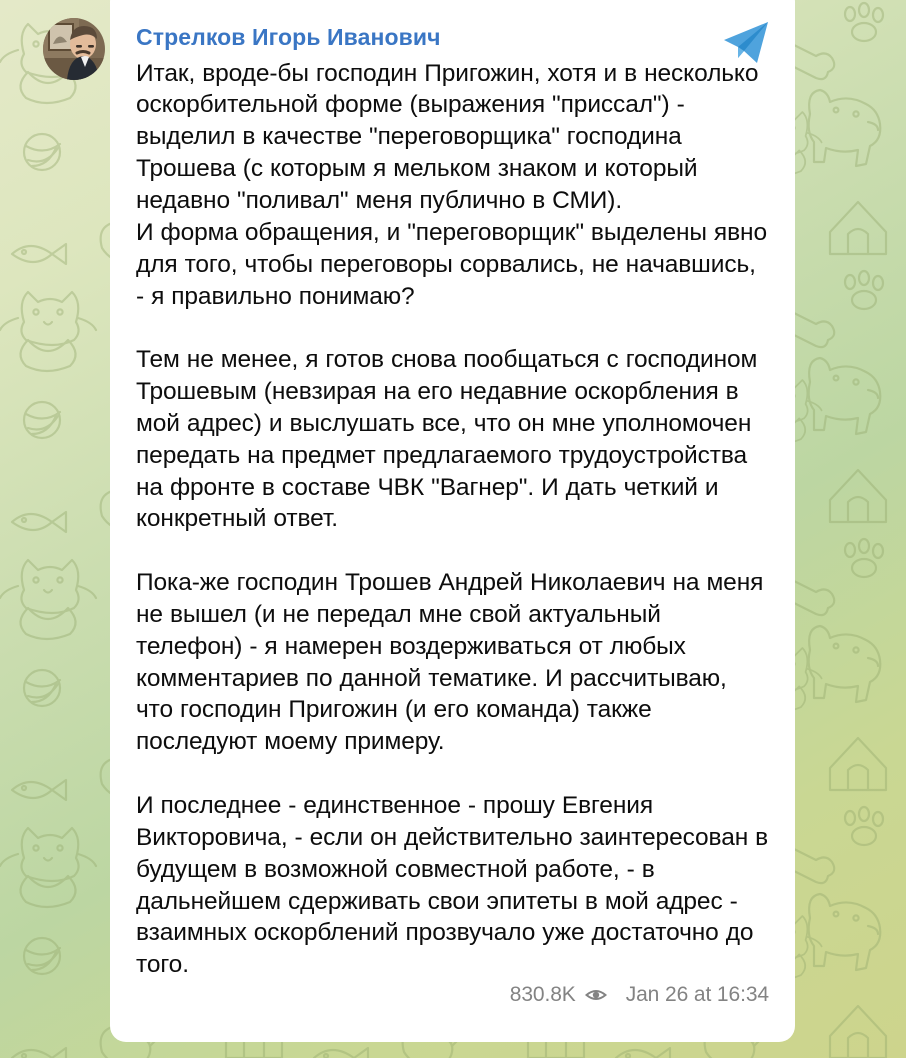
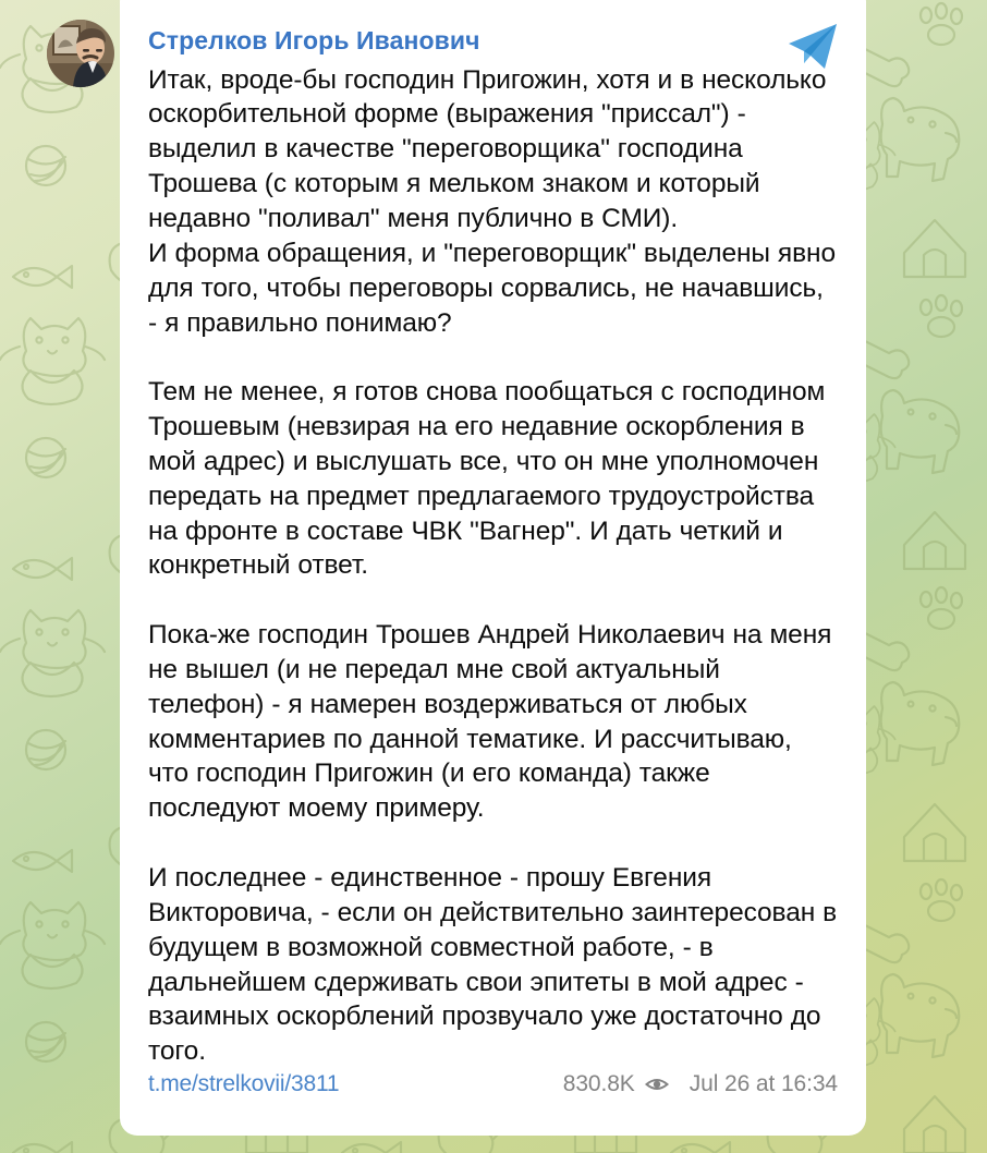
  Стрелков Игорь Иванович
  Итак, вроде-бы господин Пригожин, хотя и в несколько оскорбительной форме (выражения "приссал") - выделил в качестве "переговорщика" господина Трошева (с которым я мельком знаком и который недавно "поливал" меня публично в СМИ).
  И форма обращения, и "переговорщик" выделены явно для того, чтобы переговоры сорвались, не начавшись, - я правильно понимаю?
  Тем не менее, я готов снова пообщаться с господином Трошевым (невзирая на его недавние оскорбления в мой адрес) и выслушать все, что он мне уполномочен передать на предмет предлагаемого трудоустройства на фронте в составе ЧВК "Вагнер". И дать четкий и конкретный ответ.
  Пока-же господин Трошев Андрей Николаевич на меня не вышел (и не передал мне свой актуальный телефон) - я намерен воздерживаться от любых комментариев по данной тематике. И рассчитываю, что господин Пригожин (и его команда) также последуют моему примеру.
  И последнее - единственное - прошу Евгения Викторовича, - если он действительно заинтересован в будущем в возможной совместной работе, - в дальнейшем сдерживать свои эпитеты в мой адрес - взаимных оскорблений прозвучало уже достаточно до того.
+ t.me/strelkovii/3811
  830.8K
- Jan 26 at 16:34
+ Jul 26 at 16:34
